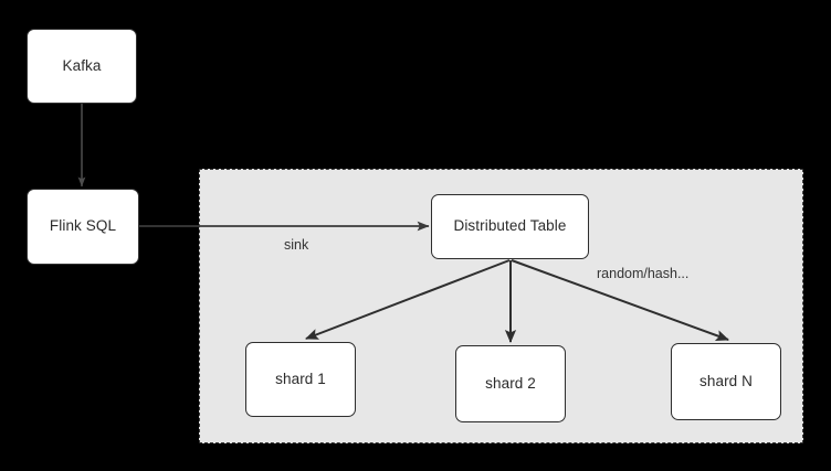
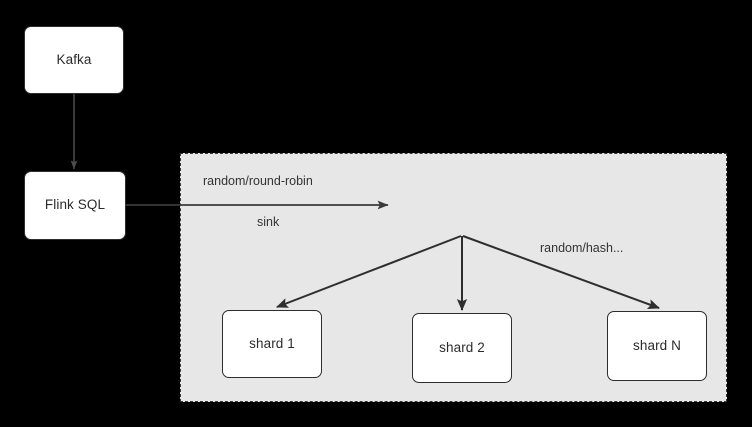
  Kafka
  Flink SQL
- Distributed Table
  shard 1
  shard 2
  shard N
+ random/round-robin
  sink
  random/hash...
